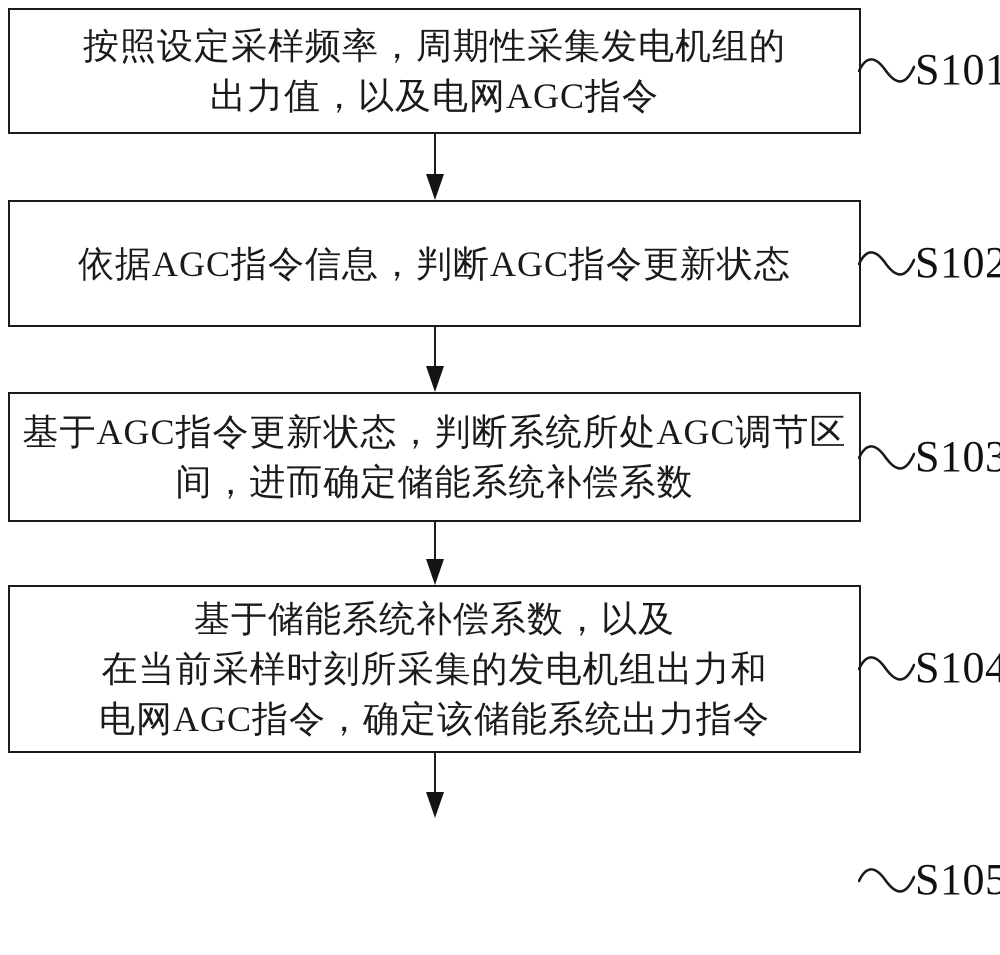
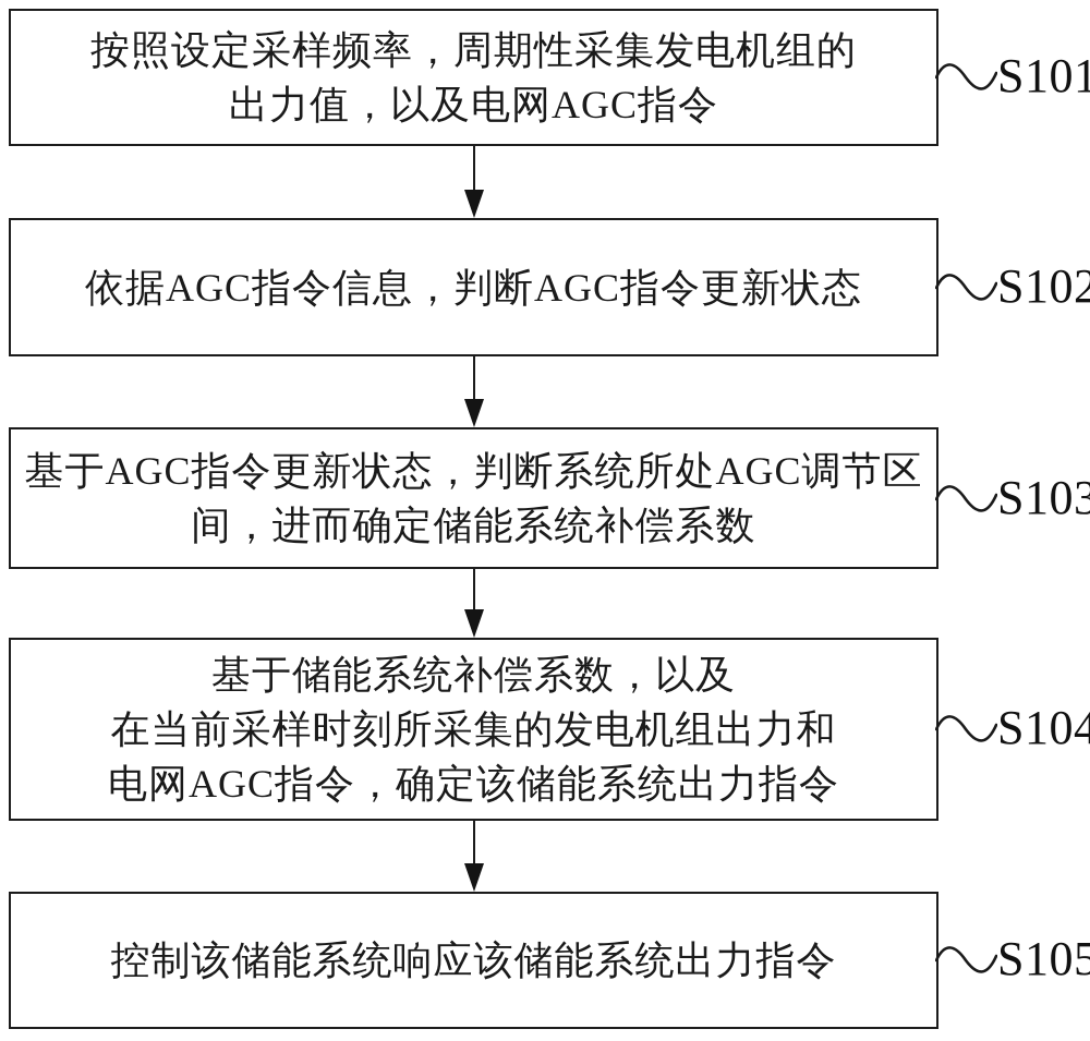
  按照设定采样频率，周期性采集发电机组的
  出力值，以及电网AGC指令
  S101
  依据AGC指令信息，判断AGC指令更新状态
  S102
  基于AGC指令更新状态，判断系统所处AGC调节区
  间，进而确定储能系统补偿系数
  S103
  基于储能系统补偿系数，以及
  在当前采样时刻所采集的发电机组出力和
  电网AGC指令，确定该储能系统出力指令
  S104
+ 控制该储能系统响应该储能系统出力指令
  S105
